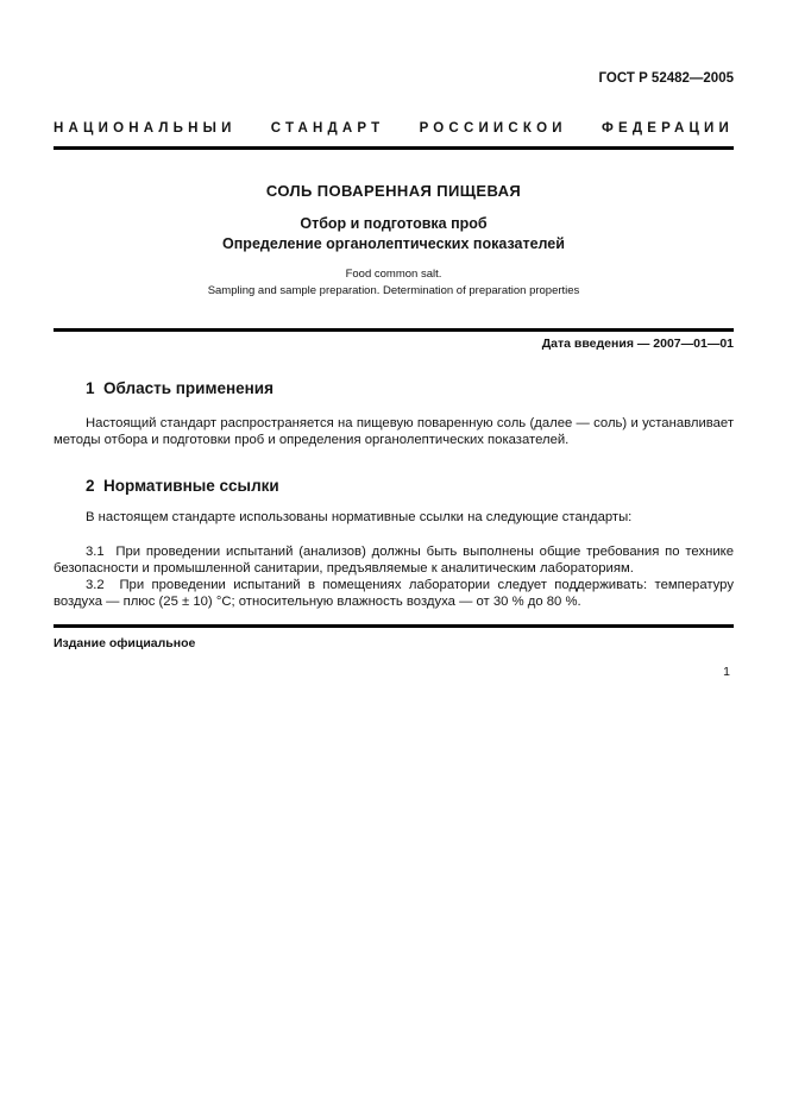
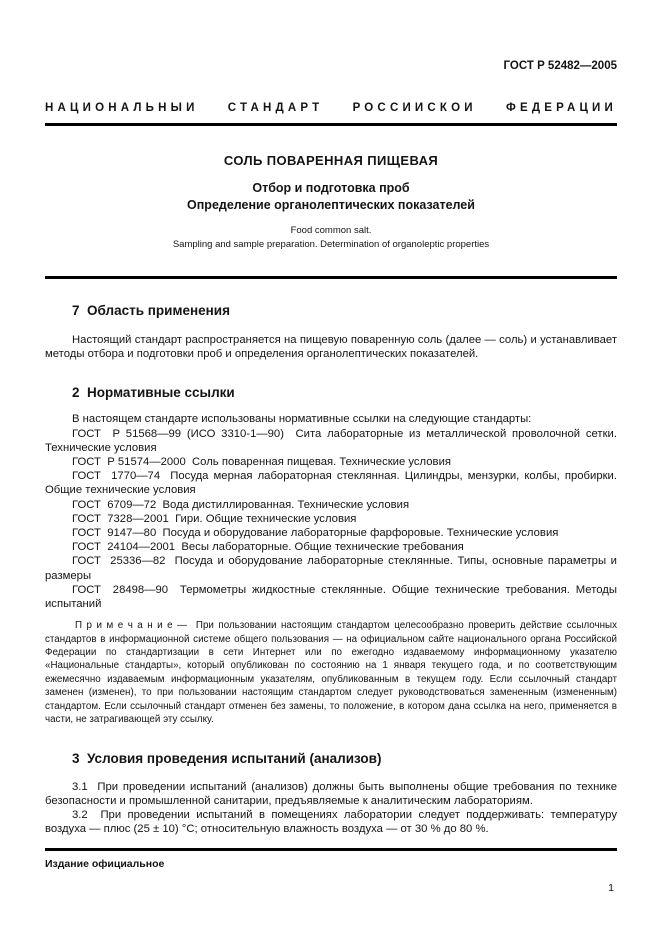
  ГОСТ Р 52482—2005
  НАЦИОНАЛЬНЫЙ СТАНДАРТ РОССИЙСКОЙ ФЕДЕРАЦИИ
  СОЛЬ ПОВАРЕННАЯ ПИЩЕВАЯ
  Отбор и подготовка проб
  Определение органолептических показателей
  Food common salt.
- Sampling and sample preparation. Determination of preparation properties
+ Sampling and sample preparation. Determination of organoleptic properties
- Дата введения — 2007—01—01
- 1 Область применения
+ 7 Область применения
  Настоящий стандарт распространяется на пищевую поваренную соль (далее — соль) и устанавливает методы отбора и подготовки проб и определения органолептических показателей.
  2 Нормативные ссылки
  В настоящем стандарте использованы нормативные ссылки на следующие стандарты:
+ ГОСТ Р 51568—99 (ИСО 3310-1—90) Сита лабораторные из металлической проволочной сетки. Технические условия
+ ГОСТ Р 51574—2000 Соль поваренная пищевая. Технические условия
+ ГОСТ 1770—74 Посуда мерная лабораторная стеклянная. Цилиндры, мензурки, колбы, пробирки. Общие технические условия
+ ГОСТ 6709—72 Вода дистиллированная. Технические условия
+ ГОСТ 7328—2001 Гири. Общие технические условия
+ ГОСТ 9147—80 Посуда и оборудование лабораторные фарфоровые. Технические условия
+ ГОСТ 24104—2001 Весы лабораторные. Общие технические требования
+ ГОСТ 25336—82 Посуда и оборудование лабораторные стеклянные. Типы, основные параметры и размеры
+ ГОСТ 28498—90 Термометры жидкостные стеклянные. Общие технические требования. Методы испытаний
+ П р и м е ч а н и е — При пользовании настоящим стандартом целесообразно проверить действие ссылочных стандартов в информационной системе общего пользования — на официальном сайте национального органа Российской Федерации по стандартизации в сети Интернет или по ежегодно издаваемому информационному указателю «Национальные стандарты», который опубликован по состоянию на 1 января текущего года, и по соответствующим ежемесячно издаваемым информационным указателям, опубликованным в текущем году. Если ссылочный стандарт заменен (изменен), то при пользовании настоящим стандартом следует руководствоваться замененным (измененным) стандартом. Если ссылочный стандарт отменен без замены, то положение, в котором дана ссылка на него, применяется в части, не затрагивающей эту ссылку.
+ 3 Условия проведения испытаний (анализов)
  3.1 При проведении испытаний (анализов) должны быть выполнены общие требования по технике безопасности и промышленной санитарии, предъявляемые к аналитическим лабораториям.
  3.2 При проведении испытаний в помещениях лаборатории следует поддерживать: температуру воздуха — плюс (25 ± 10) °С; относительную влажность воздуха — от 30 % до 80 %.
  Издание официальное
  1
